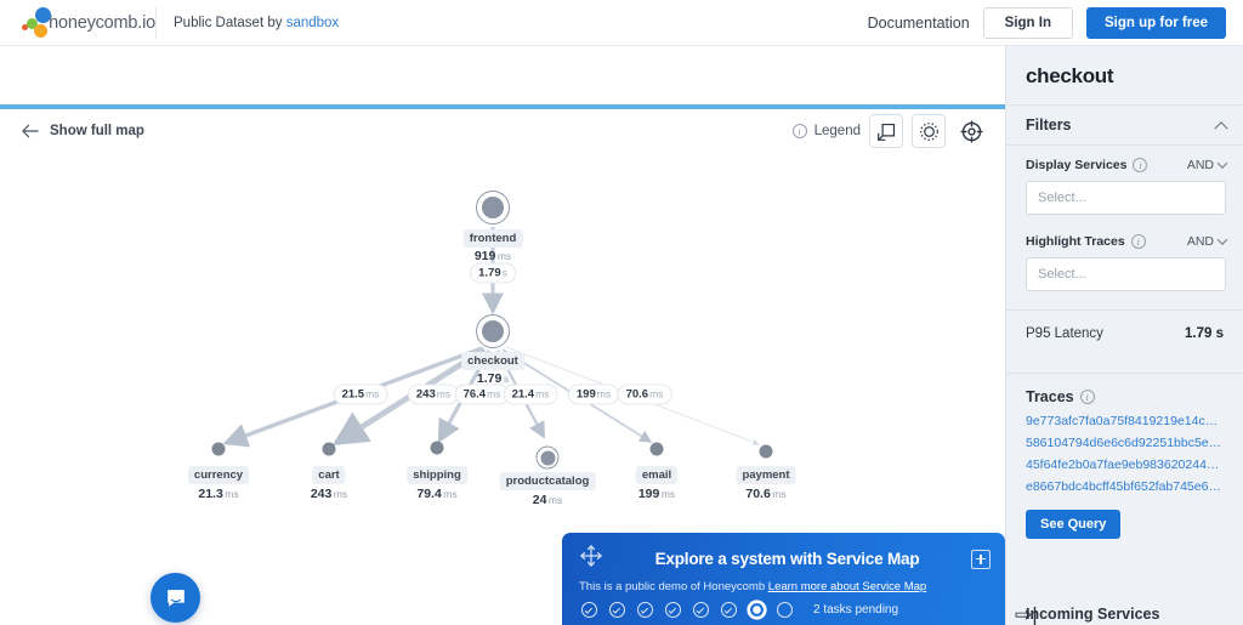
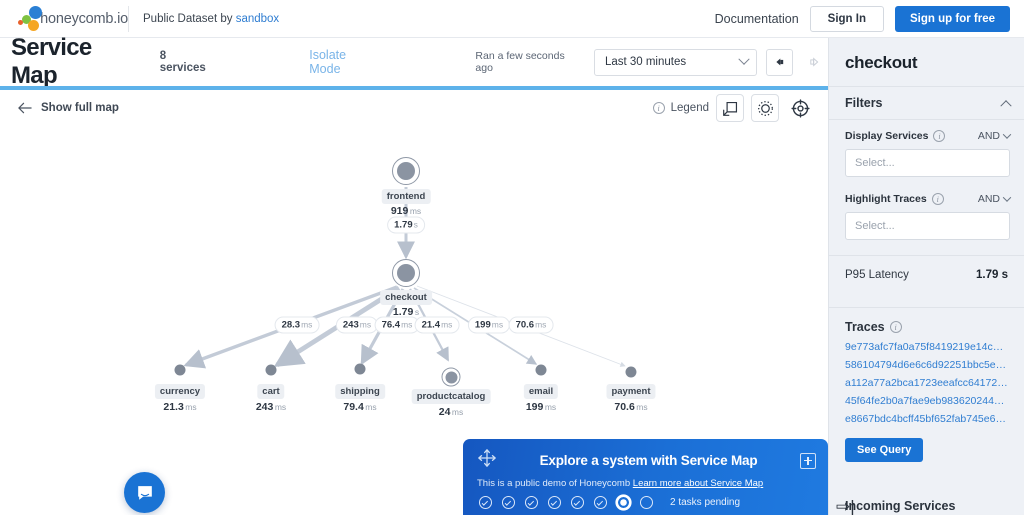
  honeycomb.io
  Public Dataset by sandbox
  Documentation
  Sign In
  Sign up for free
+ Service Map
+ 8 services
+ Isolate Mode
+ Ran a few seconds ago
+ Last 30 minutes
  Show full map
  i
  Legend
  frontend
  919 ms
  1.79s
  checkout
  1.79 s
- 21.5ms
+ 28.3ms
  243ms
  76.4ms
  21.4ms
  199ms
  70.6ms
  currency
  21.3 ms
  cart
  243 ms
  shipping
  79.4 ms
  productcatalog
  24 ms
  email
  199 ms
  payment
  70.6 ms
  checkout
  Filters
  Display Services
  i
  AND
  Select...
  Highlight Traces
  i
  AND
  Select...
  P95 Latency
  1.79 s
  Traces
  i
  9e773afc7fa0a75f8419219e14c75...
  586104794d6e6c6d92251bbc5ebd...
+ a112a77a2bca1723eeafcc64172b...
  45f64fe2b0a7fae9eb98362024499...
  e8667bdc4bcff45bf652fab745e6e...
  See Query
  Incoming Services
  Explore a system with Service Map
  This is a public demo of Honeycomb Learn more about Service Map
  2 tasks pending
  ⇨|
